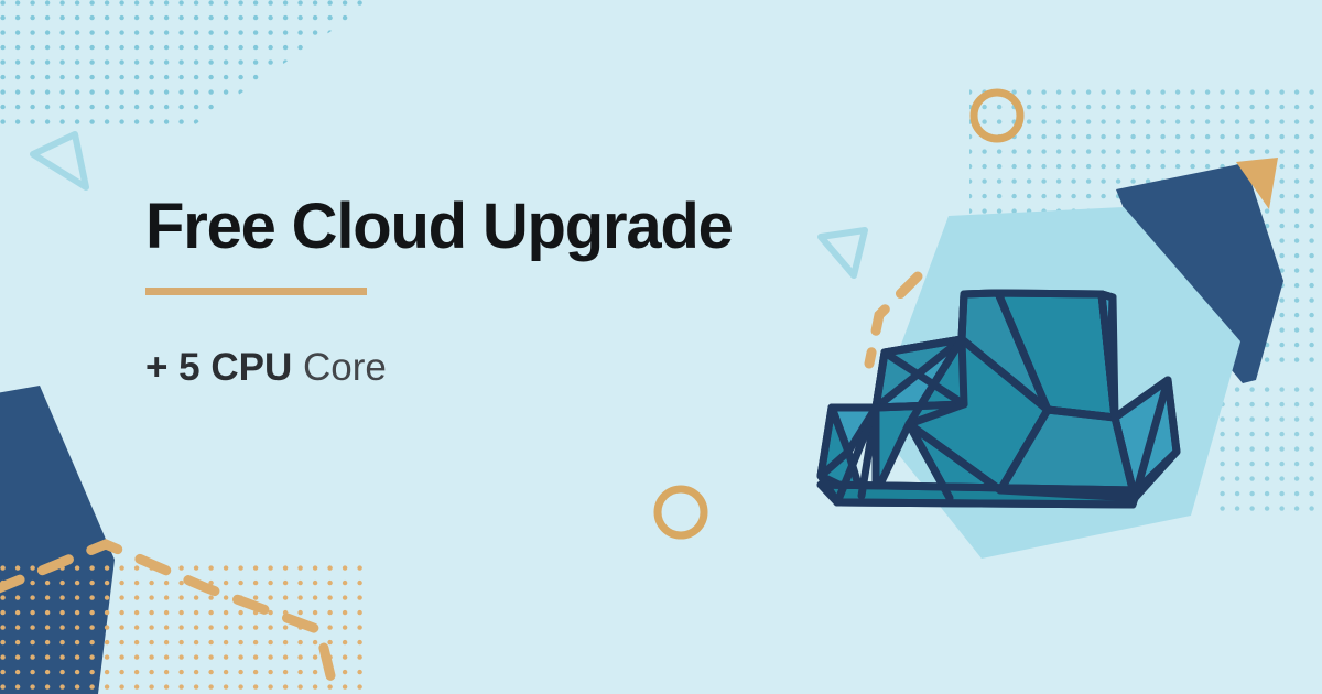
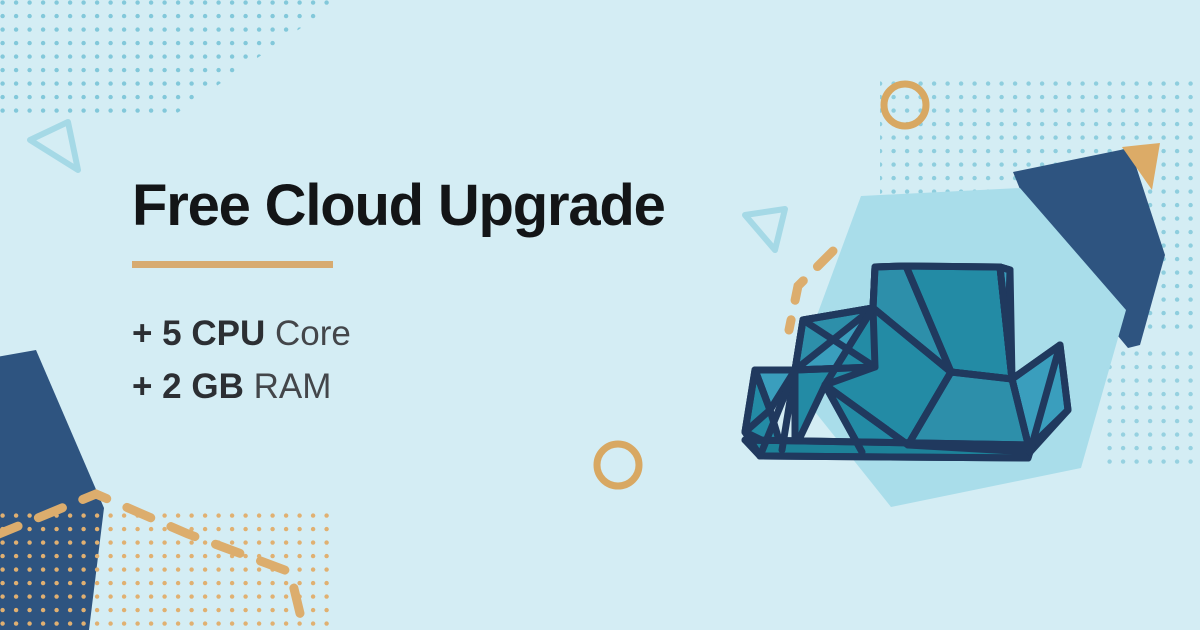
  Free Cloud Upgrade
  + 5 CPU Core
+ + 2 GB RAM
